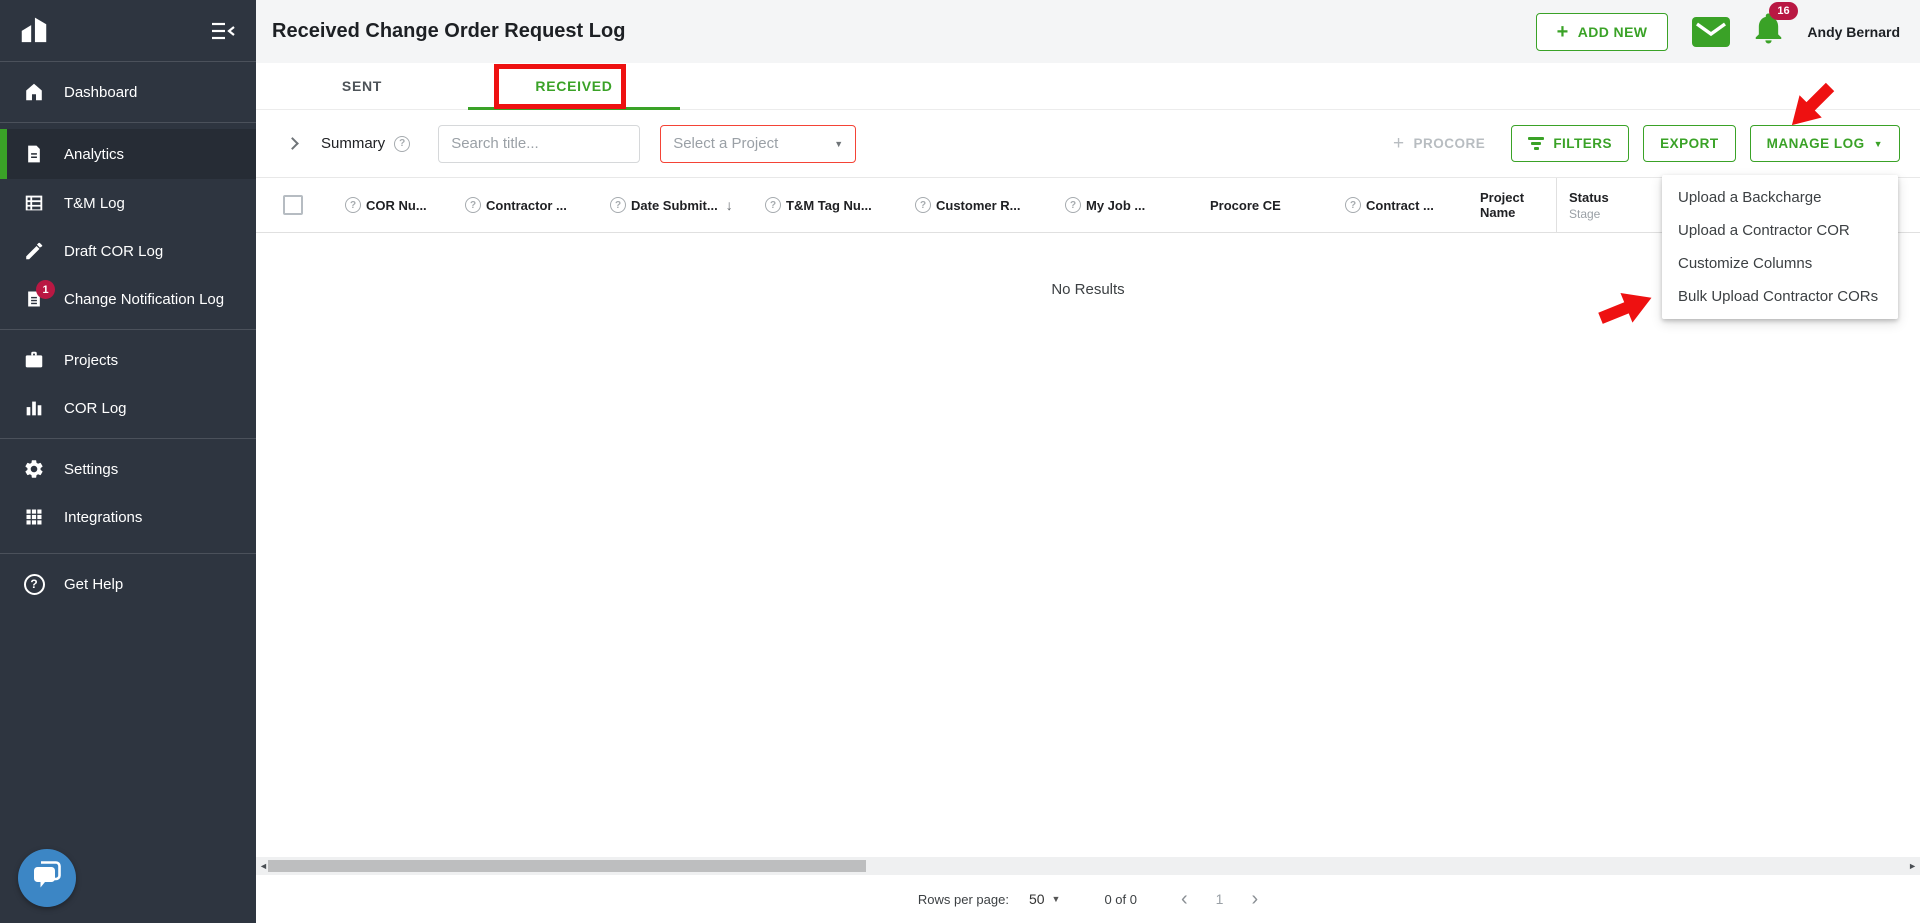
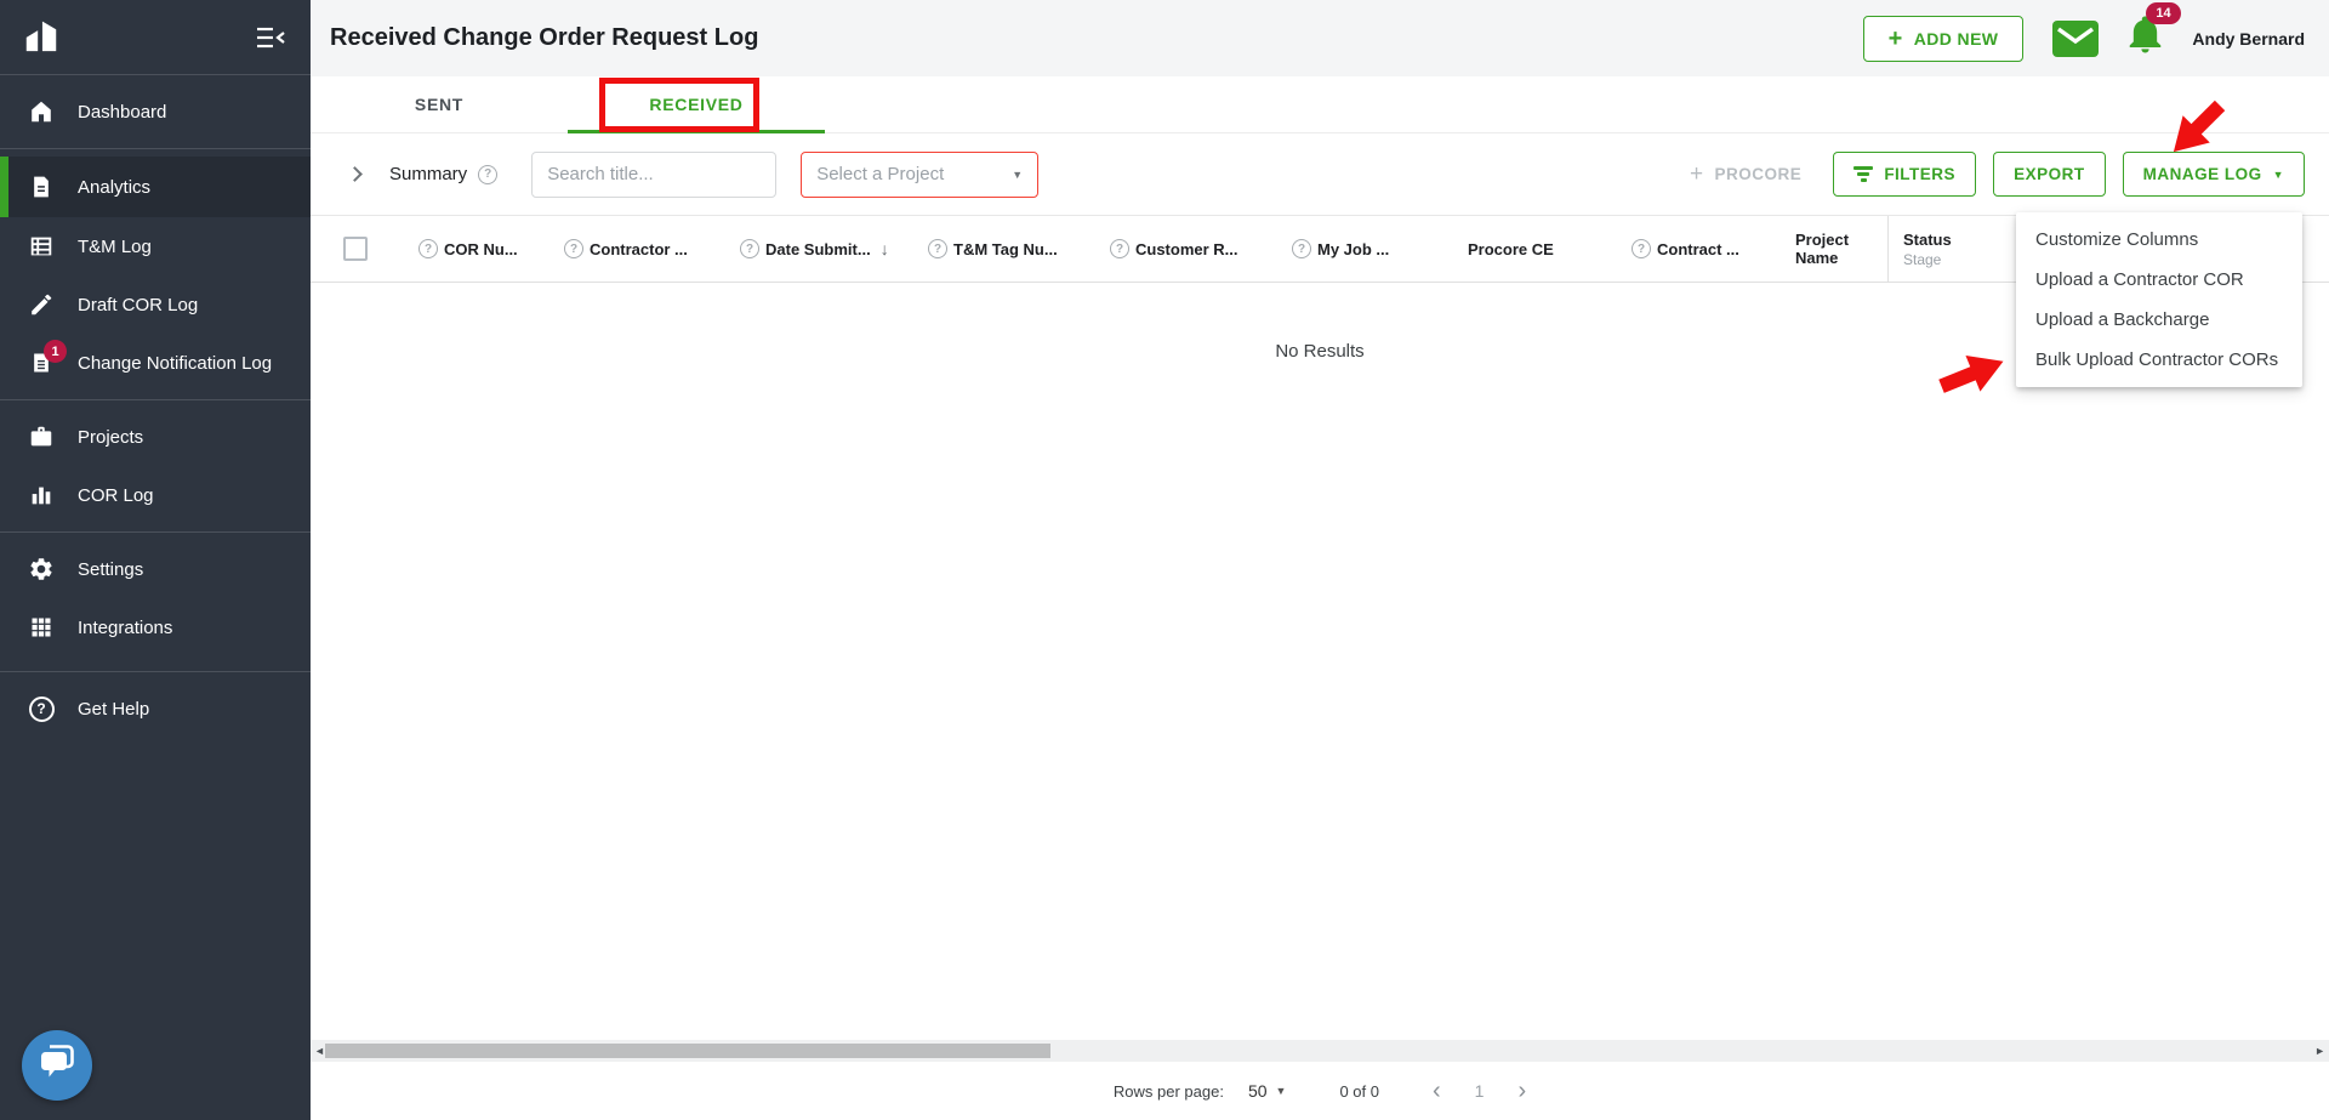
  Dashboard
  Analytics
  T&M Log
  Draft COR Log
  1
  Change Notification Log
  Projects
  COR Log
  Settings
  Integrations
  ?
  Get Help
  Received Change Order Request Log
  +
  ADD NEW
- 16
+ 14
  Andy Bernard
  SENT
  RECEIVED
  Summary
  ?
  Search title...
  Select a Project
  ▼
  +
  PROCORE
  FILTERS
  EXPORT
  MANAGE LOG
  ▼
  ?
  COR Nu...
  ?
  Contractor ...
  ?
  Date Submit...
  ↓
  ?
  T&M Tag Nu...
  ?
  Customer R...
  ?
  My Job ...
  Procore CE
  ?
  Contract ...
  Project Name
  Status
  Stage
  No Results
  ◄
  ►
  Rows per page:
  50
  ▼
  0 of 0
  ‹
  1
  ›
- Upload a Backcharge
+ Customize Columns
  Upload a Contractor COR
- Customize Columns
+ Upload a Backcharge
  Bulk Upload Contractor CORs
